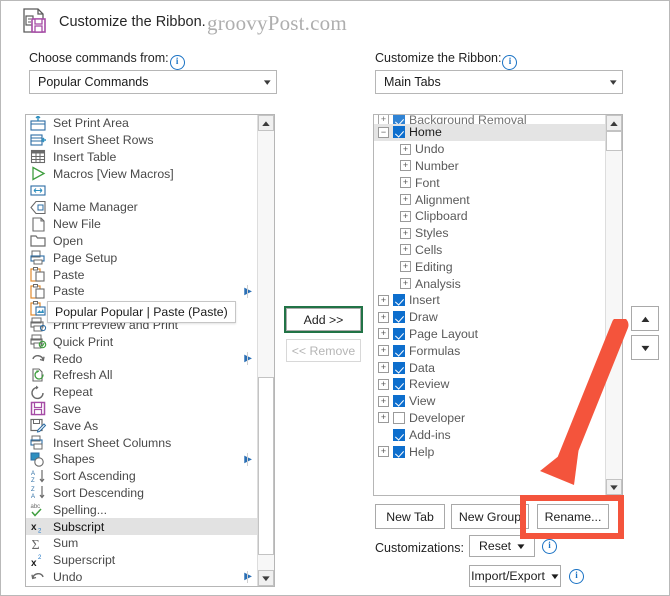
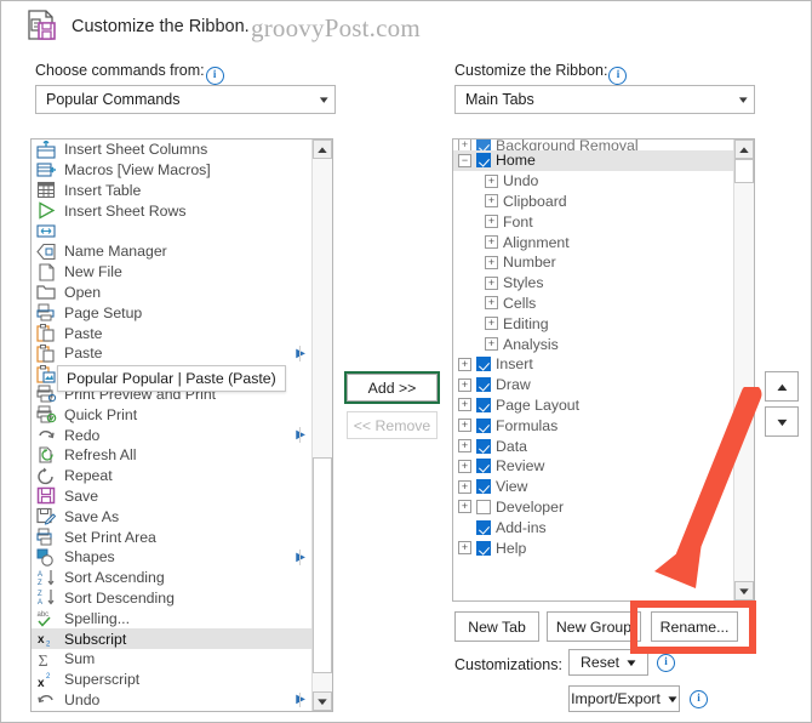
  Customize the Ribbon.
  groovyPost.com
  Choose commands from: i
  Popular Commands
  ▾
  Customize the Ribbon: i
  Main Tabs
  ▾
- Set Print Area
+ Insert Sheet Columns
- Insert Sheet Rows
+ Macros [View Macros]
  Insert Table
- Macros [View Macros]
+ Insert Sheet Rows
  Name Manager
  New File
  Open
  Page Setup
  Paste
  Paste
  ▶
  Print Preview and Print
  Quick Print
  Redo
  ▶
  Refresh All
  Repeat
  Save
  Save As
- Insert Sheet Columns
+ Set Print Area
  Shapes
  ▶
  Sort Ascending
  Sort Descending
  Spelling...
  x
  Subscript
  Σ
  Sum
  x
  Superscript
  Undo
  ▶
  ▲
  ▼
  Popular Popular | Paste (Paste)
  Add >>
  << Remove
  +
  Background Removal
  −
  Home
  +
  Undo
  +
- Number
+ Clipboard
  +
  Font
  +
  Alignment
  +
- Clipboard
+ Number
  +
  Styles
  +
  Cells
  +
  Editing
  +
  Analysis
  +
  Insert
  +
  Draw
  +
  Page Layout
  +
  Formulas
  +
  Data
  +
  Review
  +
  View
  +
  Developer
  Add-ins
  +
  Help
  ▲
  ▼
  ▲
  ▼
  New Tab
  New Group
  Rename...
  Customizations:
  Reset
  ▼
  i
  Import/Export
  ▼
  i
